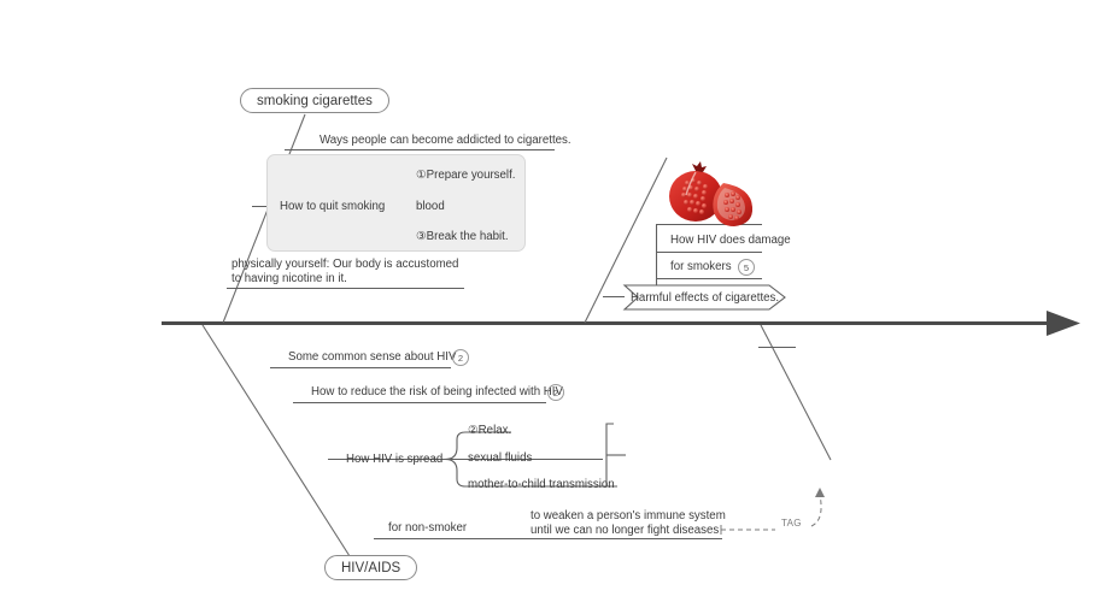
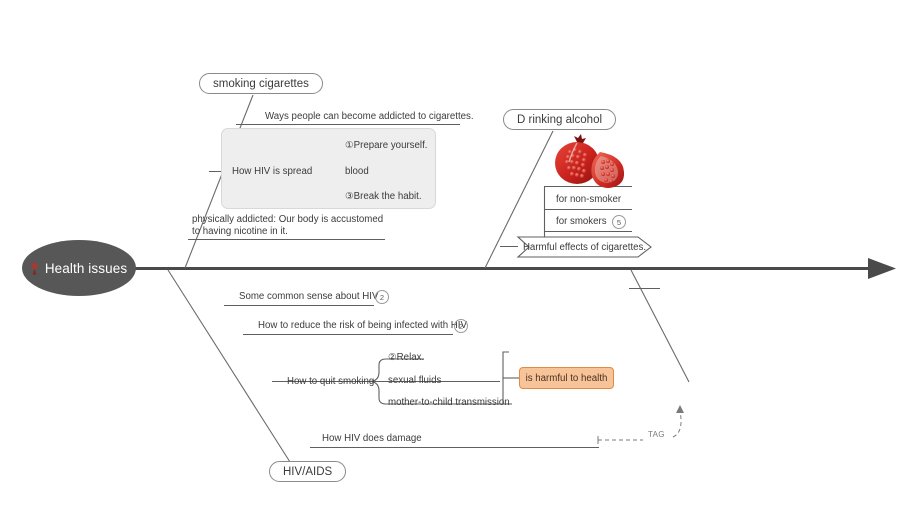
+ Health issues
  smoking cigarettes
+ D rinking alcohol
  HIV/AIDS
  Ways people can become addicted to cigarettes.
- How to quit smoking
+ How HIV is spread
  ①Prepare yourself.
  blood
  ③Break the habit.
- physically yourself: Our body is accustomed
+ physically addicted: Our body is accustomed
  to having nicotine in it.
- How HIV does damage
+ for non-smoker
  for smokers
  5
  Harmful effects of cigarettes.
  Some common sense about HIV
  2
  How to reduce the risk of being infected with HIV
  2
- How HIV is spread
+ How to quit smoking
  ②Relax.
  sexual fluids
  mother-to-child transmission
+ is harmful to health
- for non-smoker
+ How HIV does damage
- to weaken a person's immune system
- until we can no longer fight diseases
  TAG
